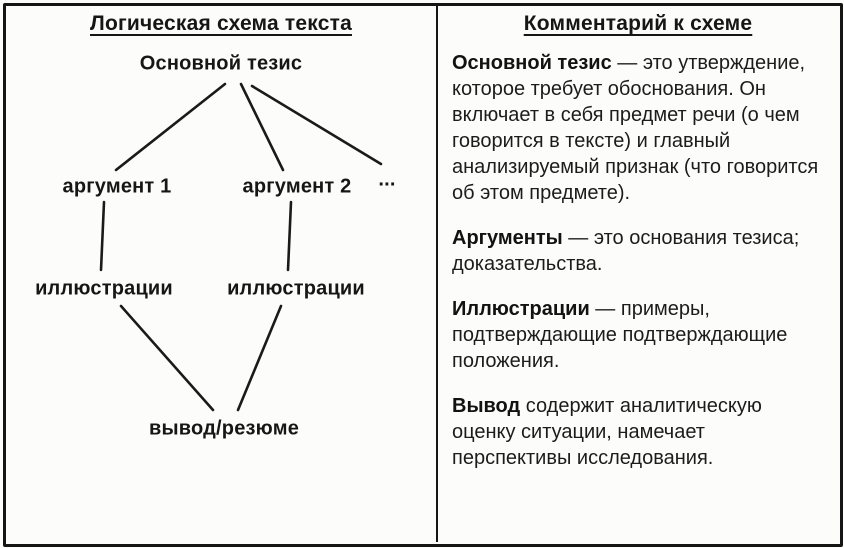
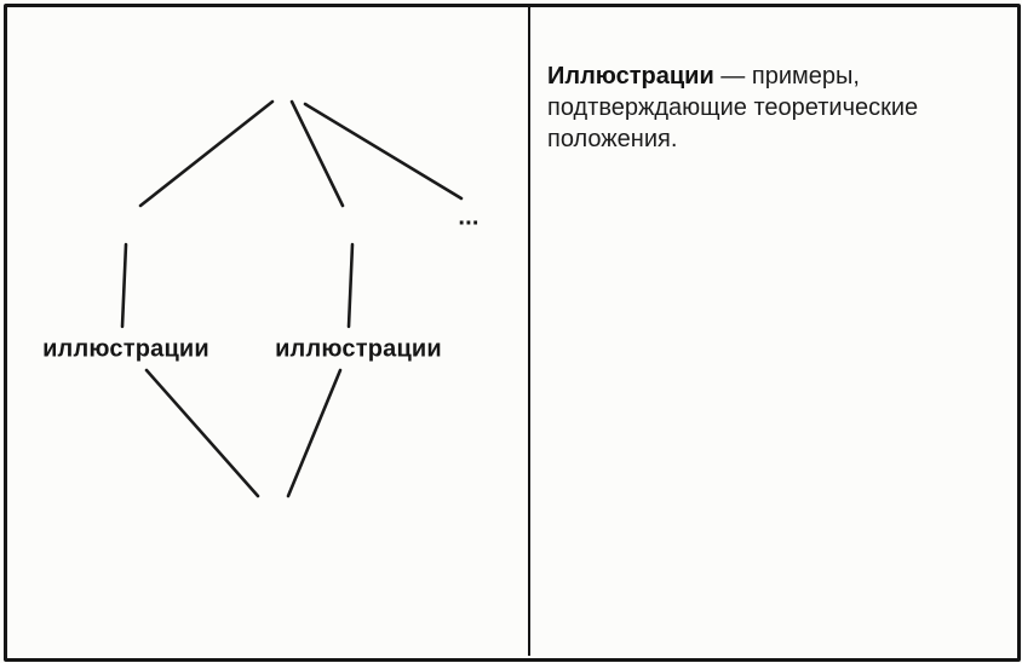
- Логическая схема текста
- Основной тезис
- аргумент 1
- аргумент 2
  ...
  иллюстрации
  иллюстрации
- вывод/резюме
- Комментарий к схеме
- Основной тезис — это утверждение, которое требует обоснования. Он включает в себя предмет речи (о чем говорится в тексте) и главный анализируемый признак (что говорится об этом предмете).
- Аргументы — это основания тезиса; доказательства.
- Иллюстрации — примеры, подтверждающие подтверждающие положения.
+ Иллюстрации — примеры, подтверждающие теоретические положения.
- Вывод содержит аналитическую оценку ситуации, намечает перспективы исследования.
